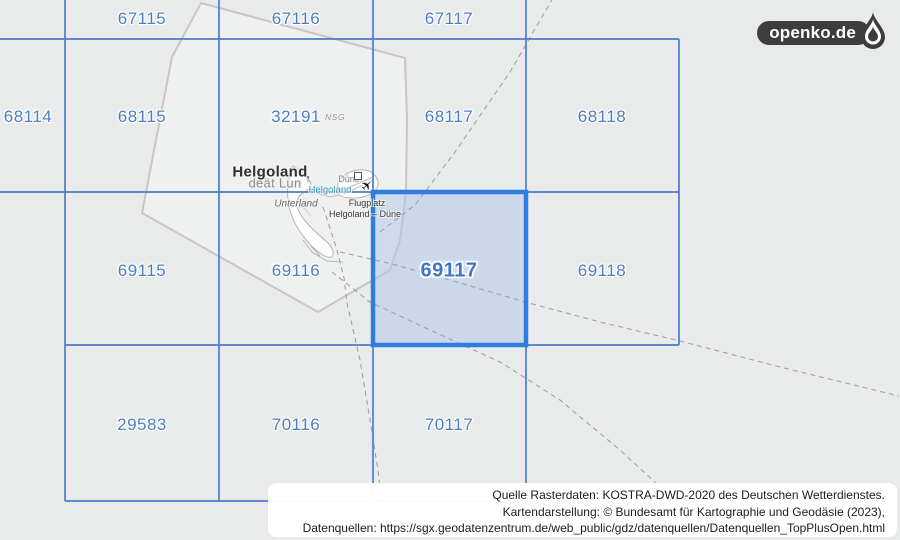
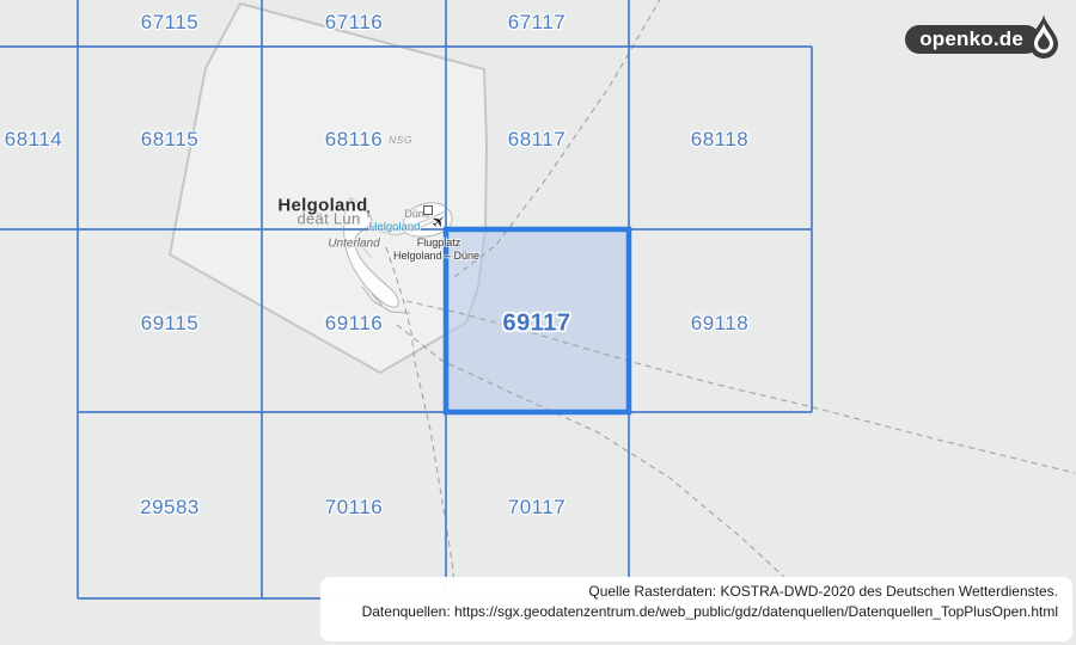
  67115
  67116
  67117
  68114
  68115
- 32191
+ 68116
  68117
  68118
  69115
  69116
  69117
  69118
  29583
  70116
  70117
  Helgoland
  deät Lun
  Unterland
  Dün
  Helgoland
  Flugplatz
  Helgoland – Düne
  NSG
  ↑
  Quelle Rasterdaten: KOSTRA-DWD-2020 des Deutschen Wetterdienstes.
- Kartendarstellung: © Bundesamt für Kartographie und Geodäsie (2023),
  Datenquellen: https://sgx.geodatenzentrum.de/web_public/gdz/datenquellen/Datenquellen_TopPlusOpen.html
  openko.de
